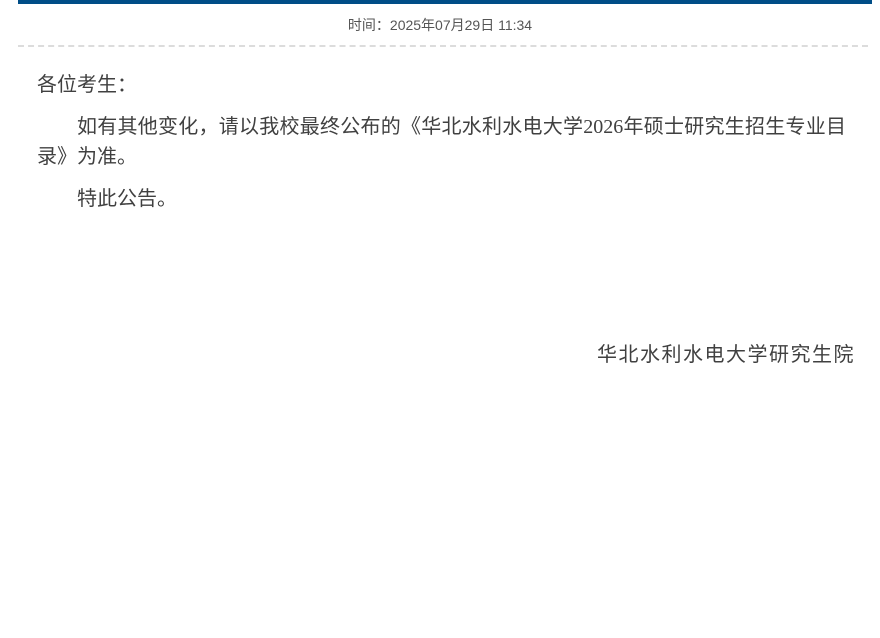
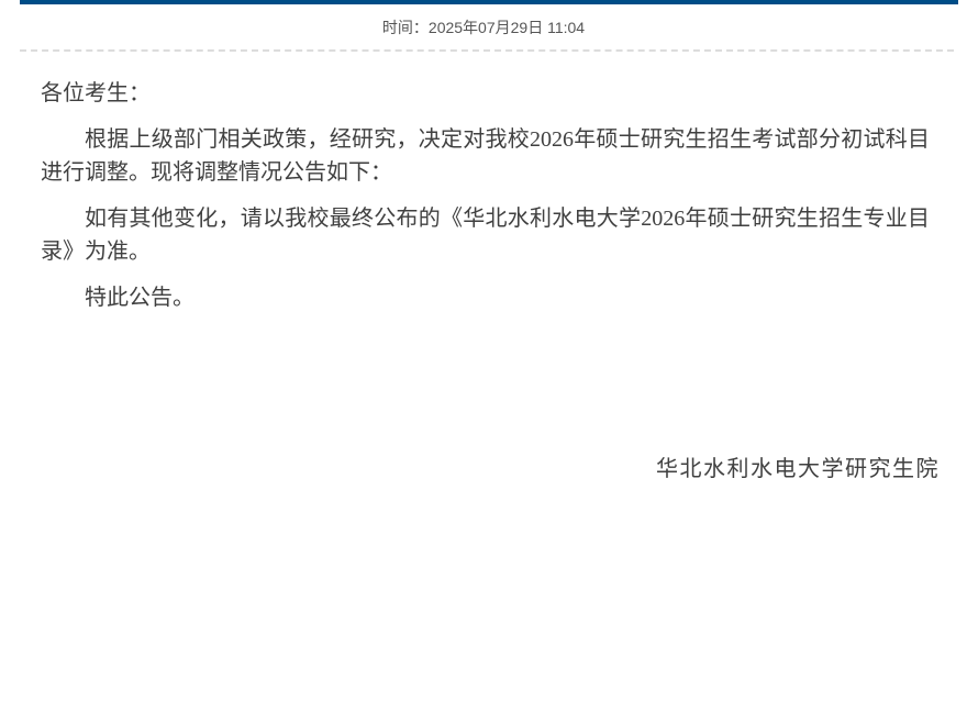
- 时间：2025年07月29日 11:34
+ 时间：2025年07月29日 11:04
  各位考生：
+ 根据上级部门相关政策，经研究，决定对我校2026年硕士研究生招生考试部分初试科目进行调整。现将调整情况公告如下：
  如有其他变化，请以我校最终公布的《华北水利水电大学2026年硕士研究生招生专业目录》为准。
  特此公告。
  华北水利水电大学研究生院
